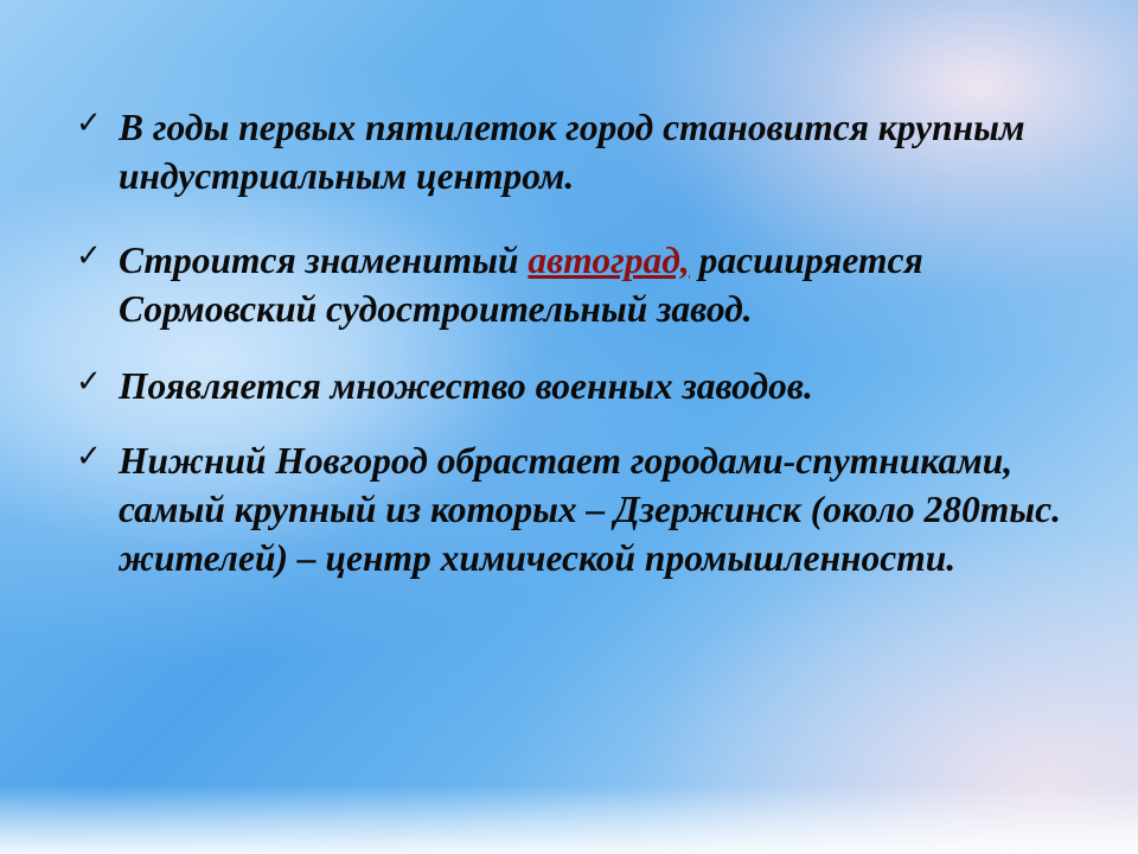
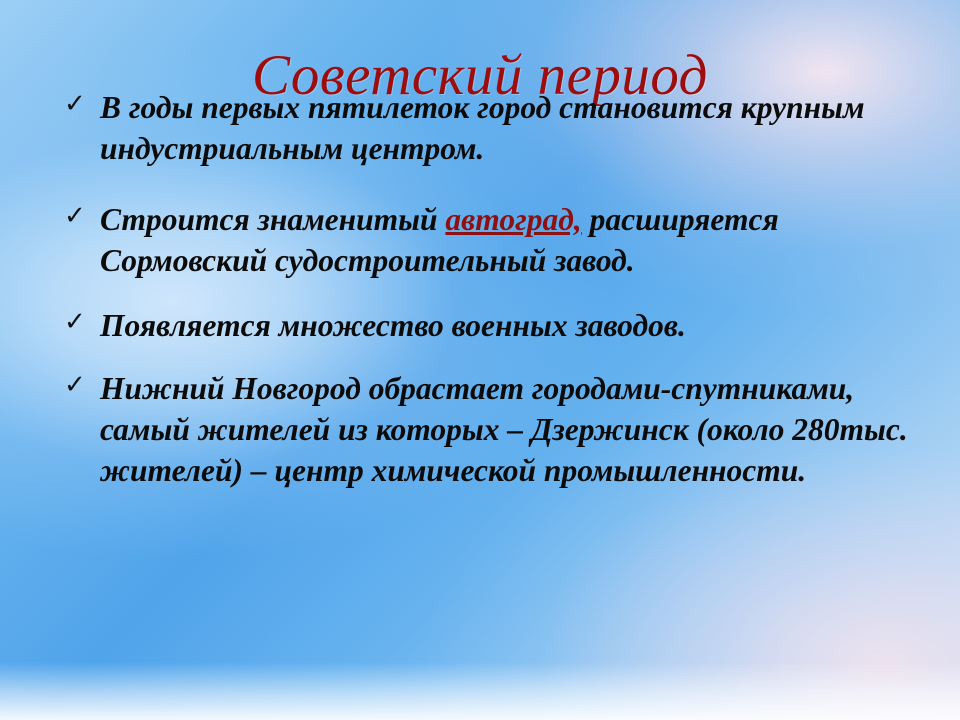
+ Советский период
  ✓
  В годы первых пятилеток город становится крупным индустриальным центром.
  ✓
  Строится знаменитый автоград, расширяется Сормовский судостроительный завод.
  ✓
  Появляется множество военных заводов.
  ✓
- Нижний Новгород обрастает городами-спутниками, самый крупный из которых – Дзержинск (около 280тыс. жителей) – центр химической промышленности.
+ Нижний Новгород обрастает городами-спутниками, самый жителей из которых – Дзержинск (около 280тыс. жителей) – центр химической промышленности.
